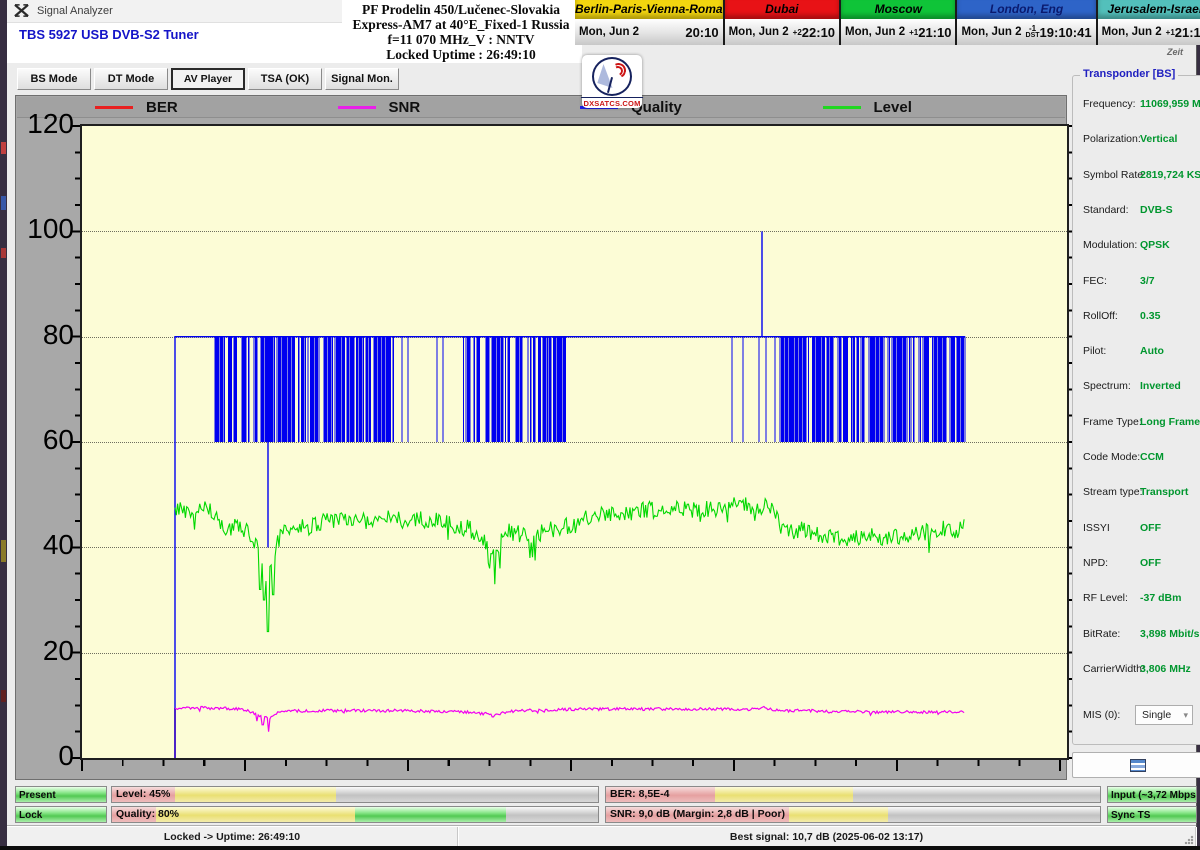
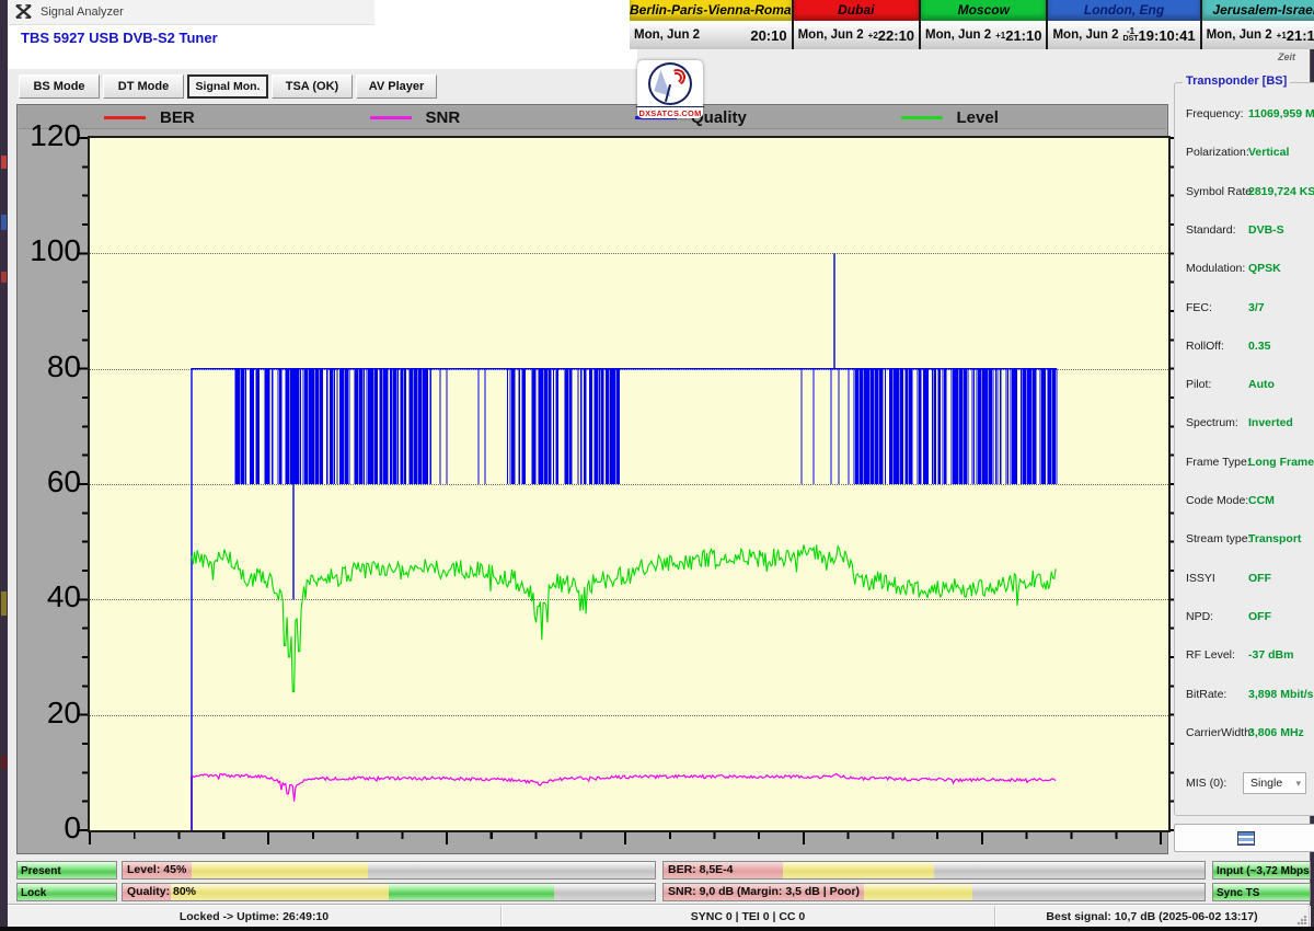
  Signal Analyzer
  TBS 5927 USB DVB-S2 Tuner
- PF Prodelin 450/Lučenec-Slovakia
- Express-AM7 at 40°E_Fixed-1 Russia
- f=11 070 MHz_V : NNTV
- Locked Uptime : 26:49:10
  Berlin-Paris-Vienna-Roma
  Mon, Jun 2
  20:10
  Dubai
  Mon, Jun 2
  +2
  22:10
  Moscow
  Mon, Jun 2
  +1
  21:10
  London, Eng
  Mon, Jun 2
  -1
  19:10:41
  Jerusalem-Israe
  Mon, Jun 2
  +1
  21:1
  Zeit
  BS Mode
  DT Mode
- AV Player
+ Signal Mon.
  TSA (OK)
- Signal Mon.
+ AV Player
  DXSATCS.COM
  BER
  SNR
  uality
  Level
  0
  20
  40
  60
  80
  100
  120
  Transponder [BS]
  Frequency:
  11069,959 M
  Polarization:
  Vertical
  Symbol Rate:
  2819,724 KS
  Standard:
  DVB-S
  Modulation:
  QPSK
  FEC:
  3/7
  RollOff:
  0.35
  Pilot:
  Auto
  Spectrum:
  Inverted
  Frame Type:
  Long Frame
  Code Mode:
  CCM
  Stream type:
  Transport
  ISSYI
  OFF
  NPD:
  OFF
  RF Level:
  -37 dBm
  BitRate:
  3,898 Mbit/s
  CarrierWidth:
  3,806 MHz
  MIS (0):
  Single
  ▾
  Present
  Level: 45%
  BER: 8,5E-4
  Input (~3,72 Mbps
  Lock
  Quality: 80%
- SNR: 9,0 dB (Margin: 2,8 dB | Poor)
+ SNR: 9,0 dB (Margin: 3,5 dB | Poor)
  Sync TS
  Locked -> Uptime: 26:49:10
+ SYNC 0 | TEI 0 | CC 0
  Best signal: 10,7 dB (2025-06-02 13:17)
